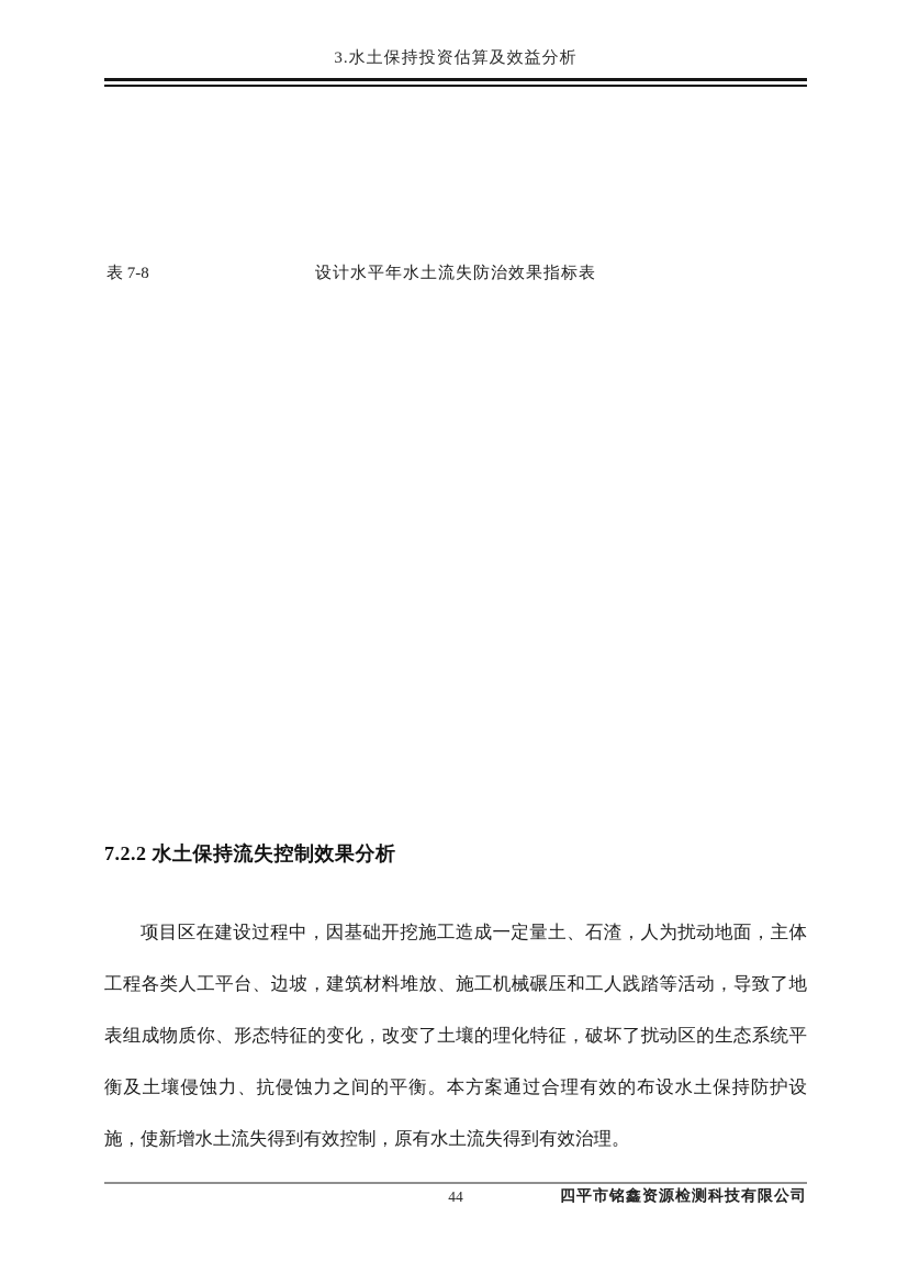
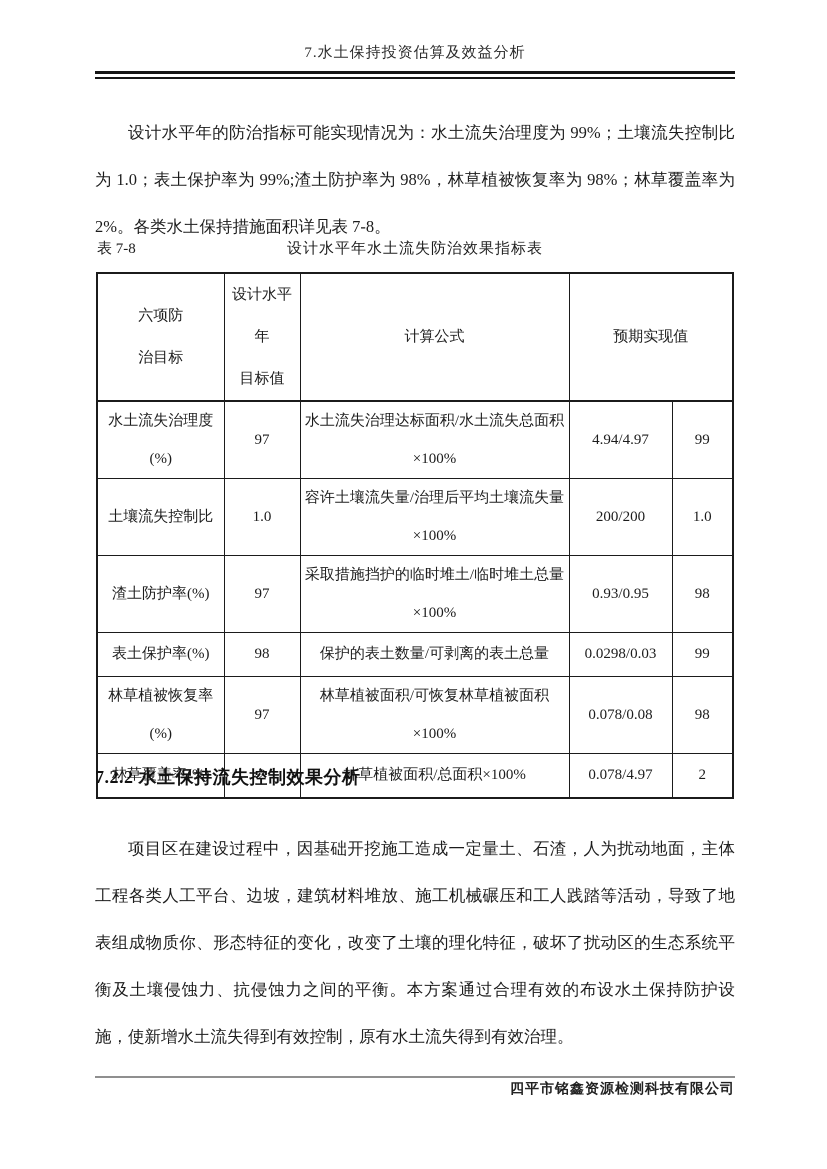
- 3.水土保持投资估算及效益分析
+ 7.水土保持投资估算及效益分析
+ 设计水平年的防治指标可能实现情况为：水土流失治理度为 99%；土壤流失控制比为 1.0；表土保护率为 99%;渣土防护率为 98%，林草植被恢复率为 98%；林草覆盖率为 2%。各类水土保持措施面积详见表 7-8。
  表 7-8
  设计水平年水土流失防治效果指标表
+ 六项防 治目标	设计水平年 目标值	计算公式	预期实现值
+ 水土流失治理度 (%)	97	水土流失治理达标面积/水土流失总面积 ×100%	4.94/4.97	99
+ 土壤流失控制比	1.0	容许土壤流失量/治理后平均土壤流失量 ×100%	200/200	1.0
+ 渣土防护率(%)	97	采取措施挡护的临时堆土/临时堆土总量 ×100%	0.93/0.95	98
+ 表土保护率(%)	98	保护的表土数量/可剥离的表土总量	0.0298/0.03	99
+ 林草植被恢复率 (%)	97	林草植被面积/可恢复林草植被面积 ×100%	0.078/0.08	98
+ 林草覆盖率(%)	2	林草植被面积/总面积×100%	0.078/4.97	2
  7.2.2 水土保持流失控制效果分析
  项目区在建设过程中，因基础开挖施工造成一定量土、石渣，人为扰动地面，主体工程各类人工平台、边坡，建筑材料堆放、施工机械碾压和工人践踏等活动，导致了地表组成物质你、形态特征的变化，改变了土壤的理化特征，破坏了扰动区的生态系统平衡及土壤侵蚀力、抗侵蚀力之间的平衡。本方案通过合理有效的布设水土保持防护设施，使新增水土流失得到有效控制，原有水土流失得到有效治理。
- 44
  四平市铭鑫资源检测科技有限公司
